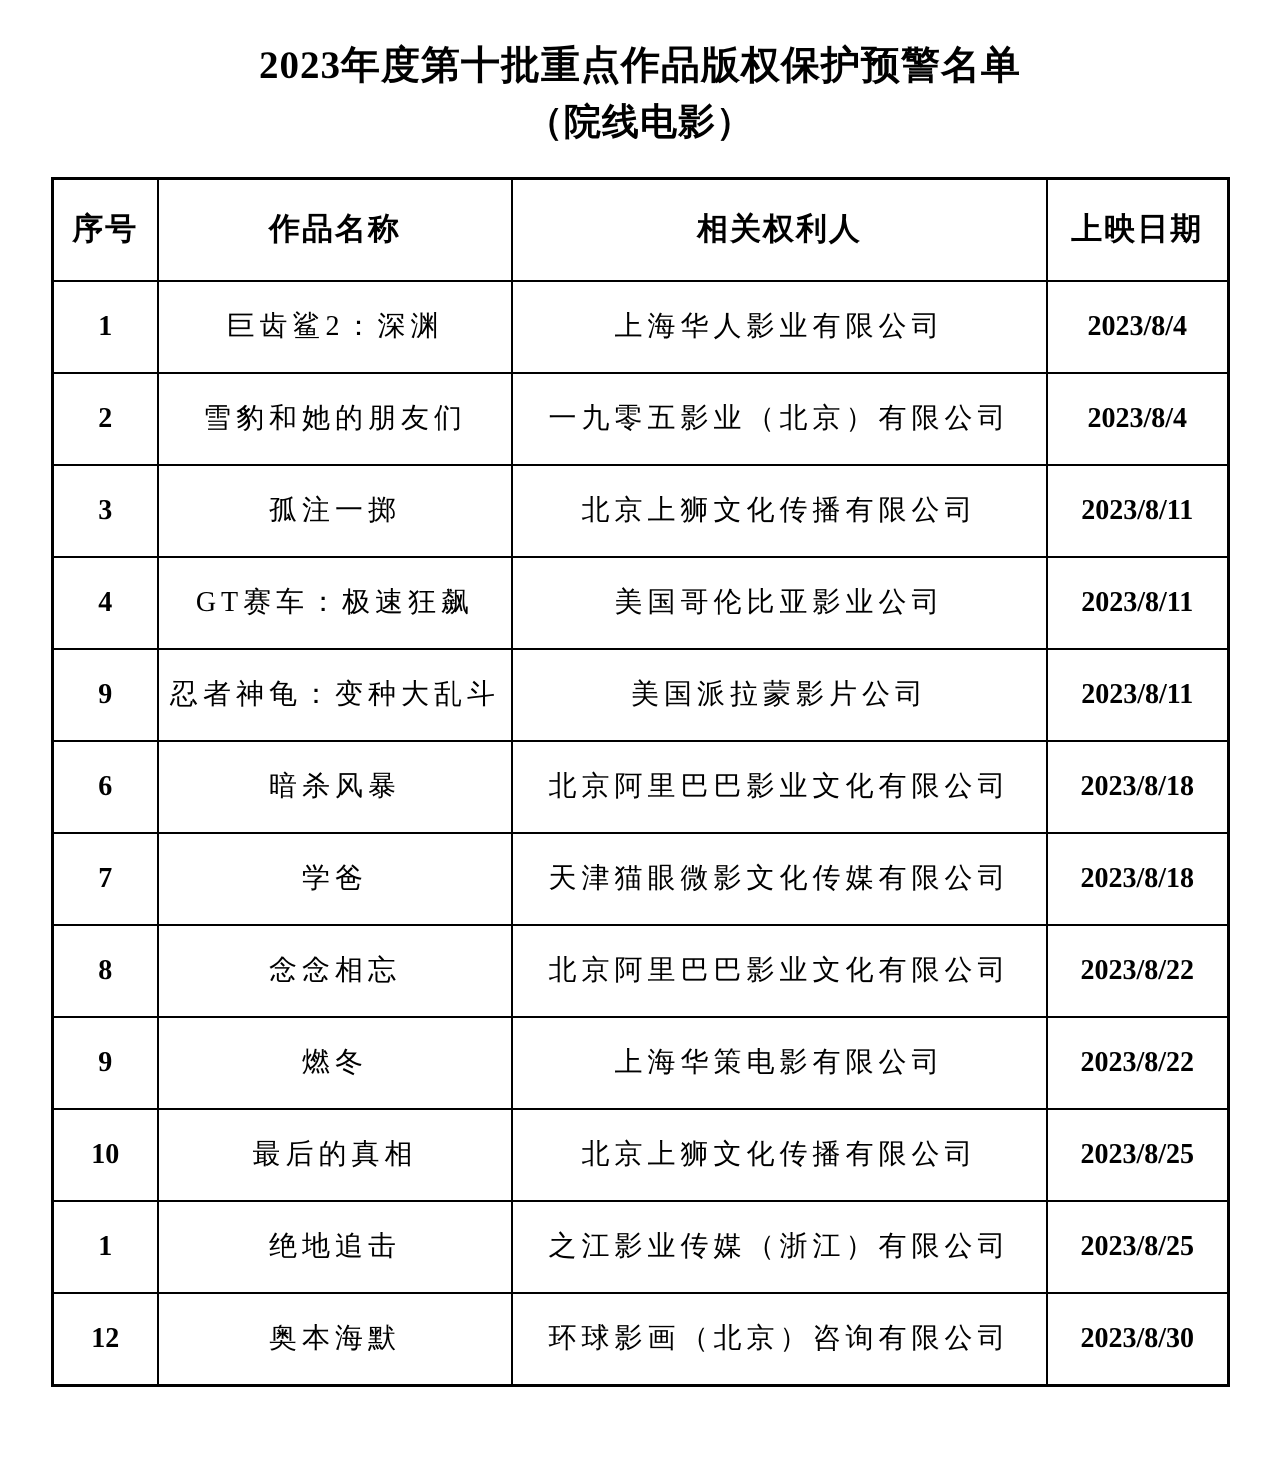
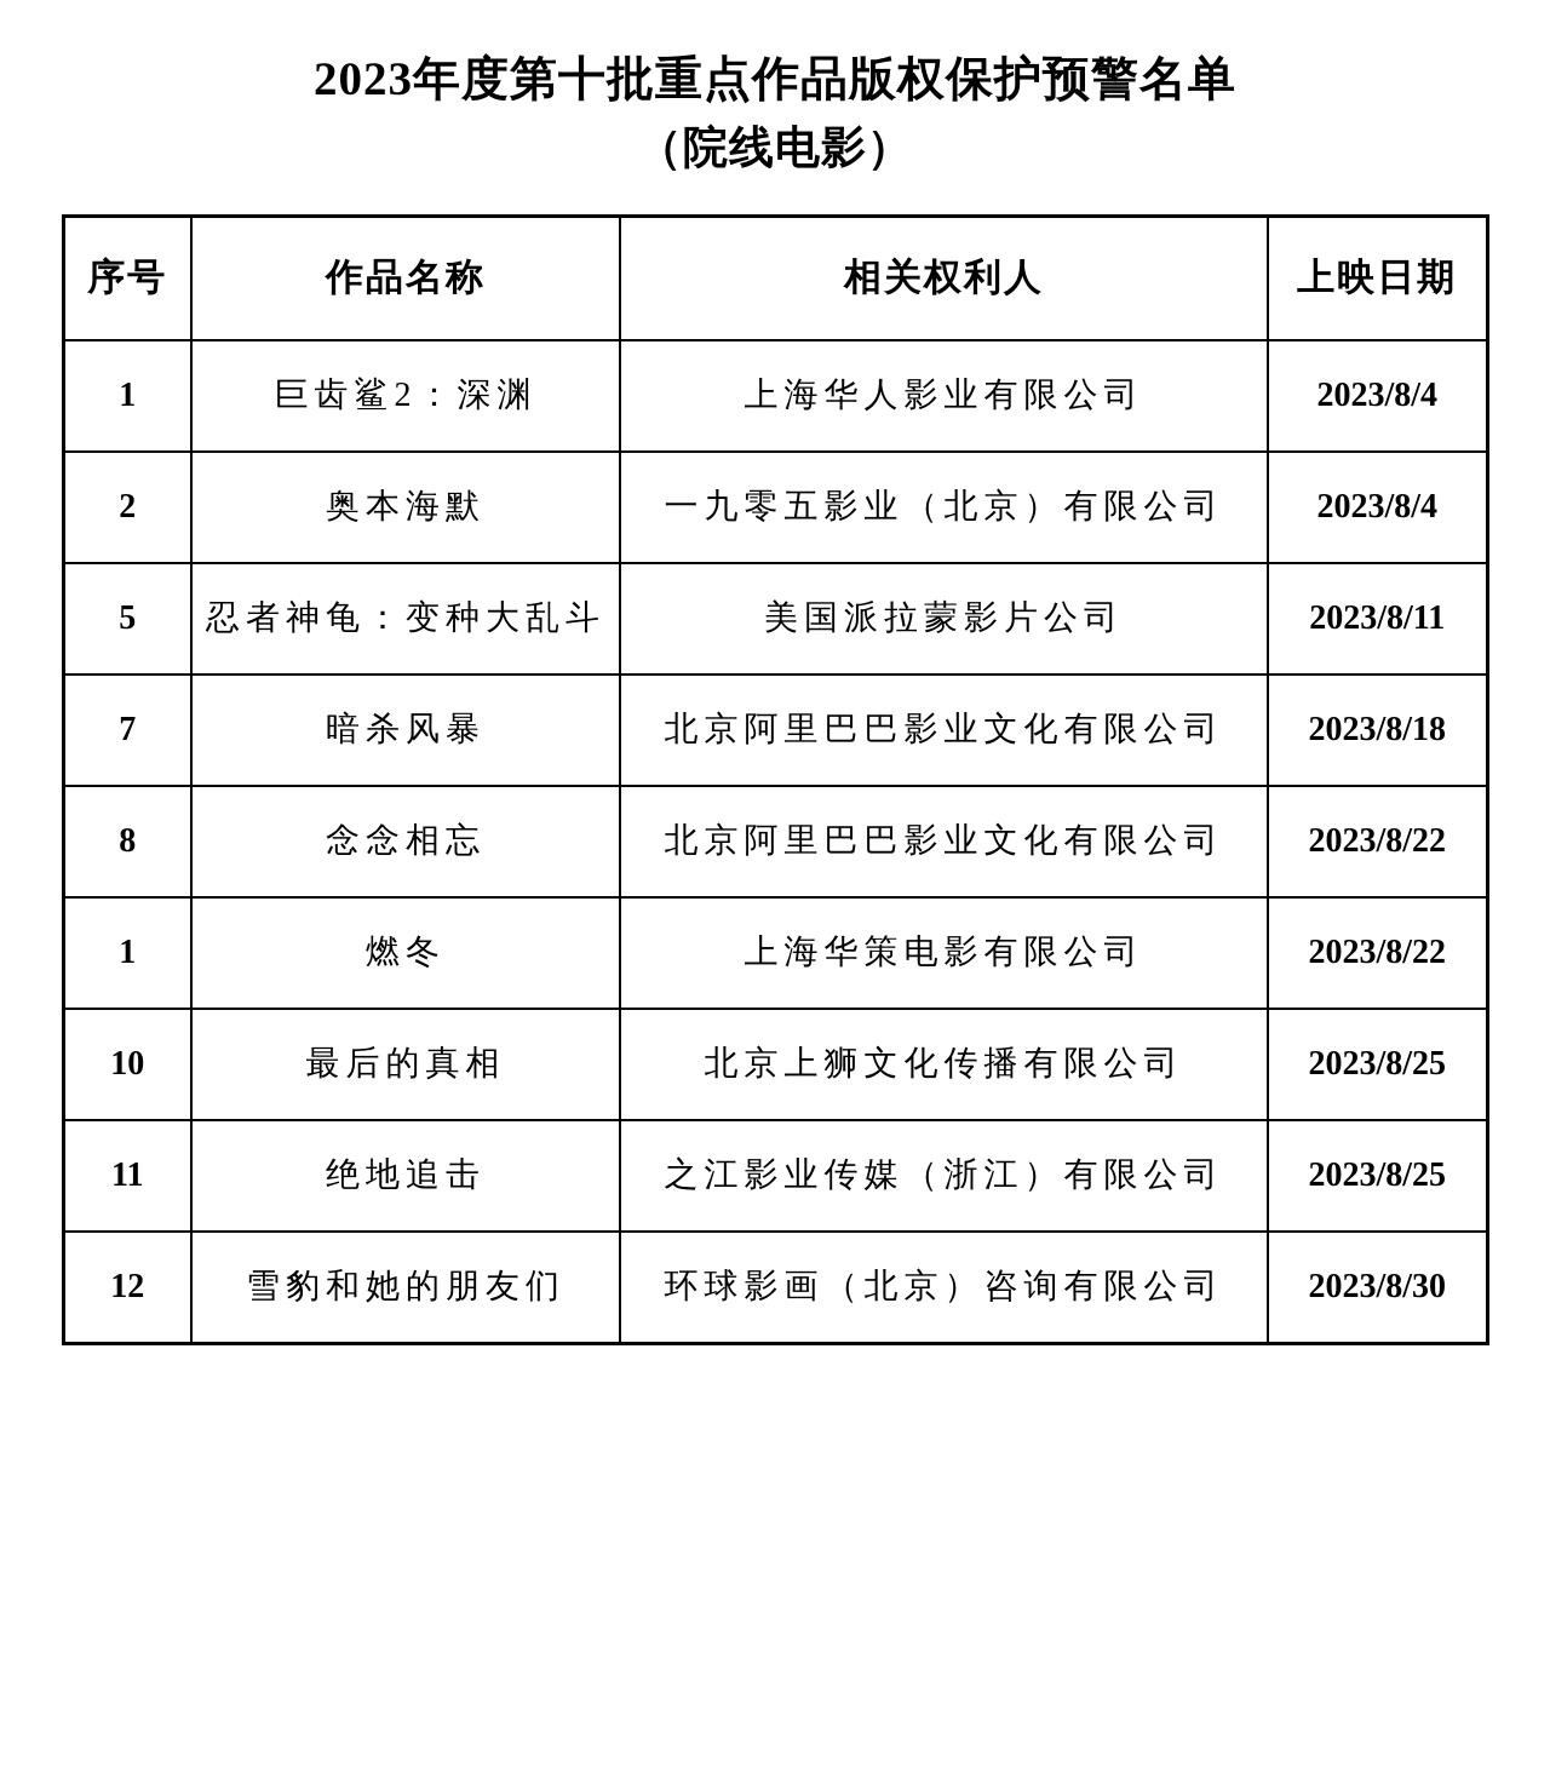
  2023年度第十批重点作品版权保护预警名单
  （院线电影）
  序号	作品名称	相关权利人	上映日期
  1	巨齿鲨2：深渊	上海华人影业有限公司	2023/8/4
- 2	雪豹和她的朋友们	一九零五影业（北京）有限公司	2023/8/4
+ 2	奥本海默	一九零五影业（北京）有限公司	2023/8/4
- 3	孤注一掷	北京上狮文化传播有限公司	2023/8/11
- 4	GT赛车：极速狂飙	美国哥伦比亚影业公司	2023/8/11
- 9	忍者神龟：变种大乱斗	美国派拉蒙影片公司	2023/8/11
+ 5	忍者神龟：变种大乱斗	美国派拉蒙影片公司	2023/8/11
- 6	暗杀风暴	北京阿里巴巴影业文化有限公司	2023/8/18
+ 7	暗杀风暴	北京阿里巴巴影业文化有限公司	2023/8/18
- 7	学爸	天津猫眼微影文化传媒有限公司	2023/8/18
  8	念念相忘	北京阿里巴巴影业文化有限公司	2023/8/22
- 9	燃冬	上海华策电影有限公司	2023/8/22
+ 1	燃冬	上海华策电影有限公司	2023/8/22
  10	最后的真相	北京上狮文化传播有限公司	2023/8/25
- 1	绝地追击	之江影业传媒（浙江）有限公司	2023/8/25
+ 11	绝地追击	之江影业传媒（浙江）有限公司	2023/8/25
- 12	奥本海默	环球影画（北京）咨询有限公司	2023/8/30
+ 12	雪豹和她的朋友们	环球影画（北京）咨询有限公司	2023/8/30
